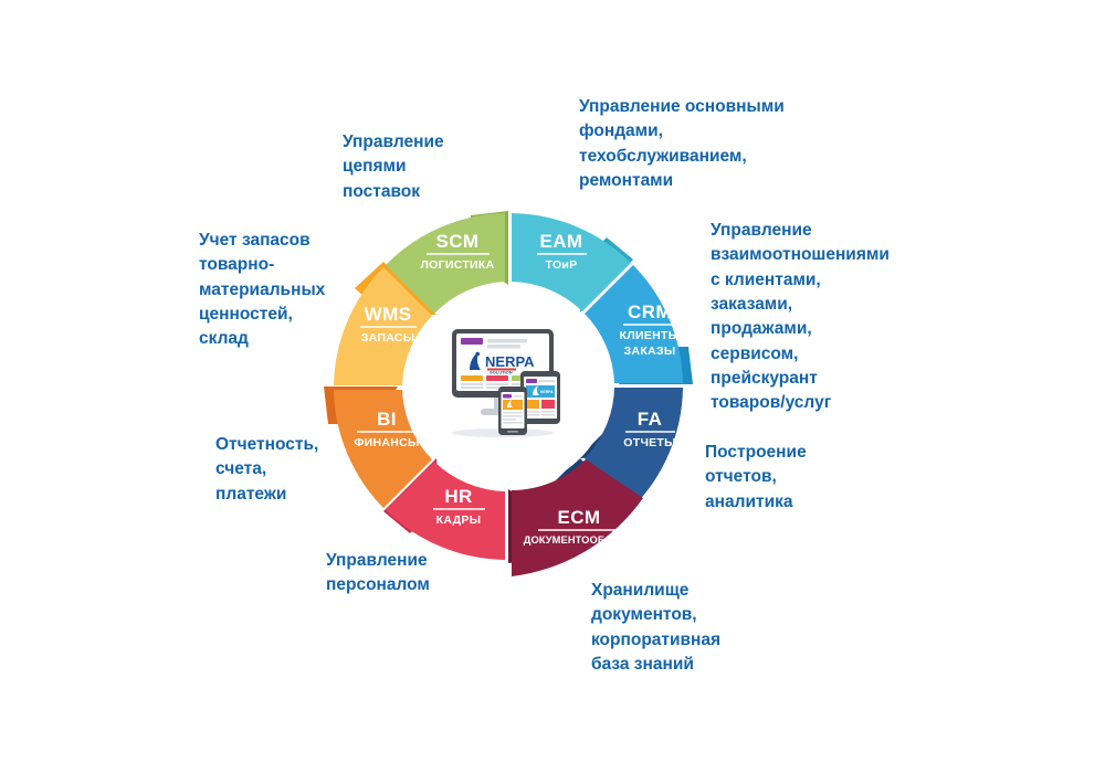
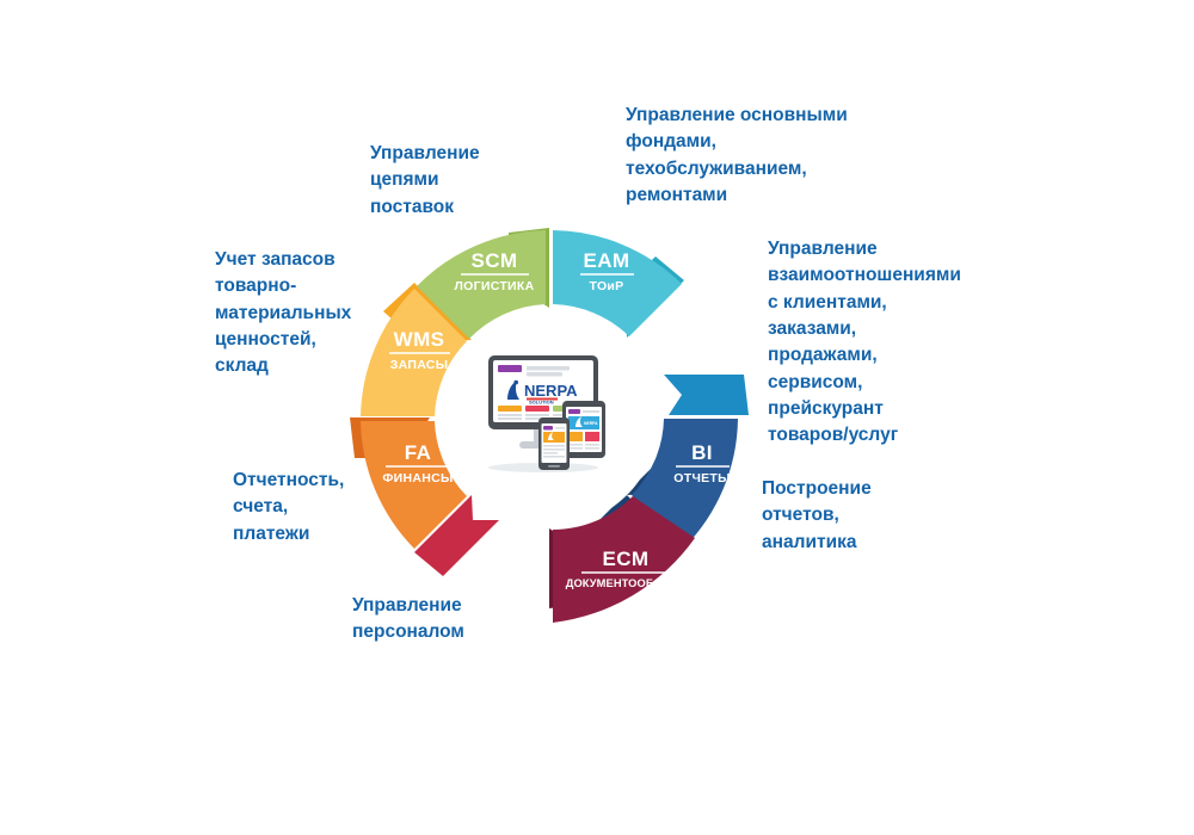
  EAM
  ТОиР
- CRM
- КЛИЕНТЫ
- ЗАКАЗЫ
- FA
+ BI
  ОТЧЕТЫ
  ECM
  ДОКУМЕНТООБОРОТ
- HR
- КАДРЫ
- BI
+ FA
  ФИНАНСЫ
  WMS
  ЗАПАСЫ
  SCM
  ЛОГИСТИКА
  NERPA
  Управление основными
  фондами,
  техобслуживанием,
  ремонтами
  Управление
  взаимоотношениями
  с клиентами,
  заказами,
  продажами,
  сервисом,
  прейскурант
  товаров/услуг
  Построение
  отчетов,
  аналитика
- Хранилище
- документов,
- корпоративная
- база знаний
  Управление
  персоналом
  Отчетность,
  счета,
  платежи
  Учет запасов
  товарно-
  материальных
  ценностей,
  склад
  Управление
  цепями
  поставок
